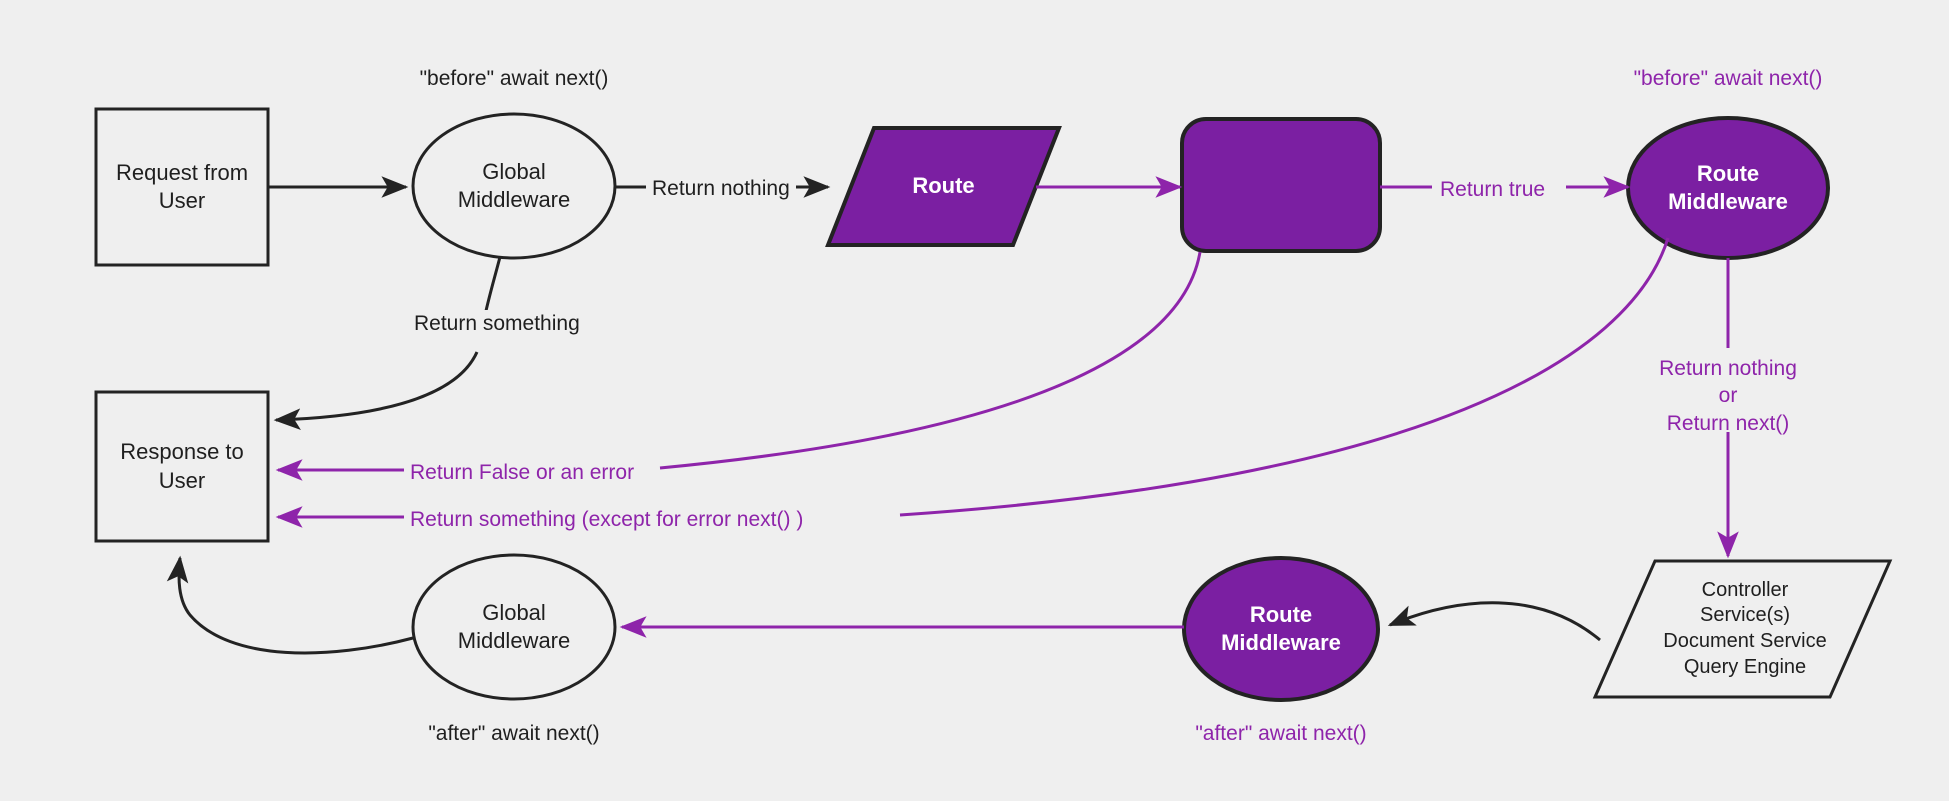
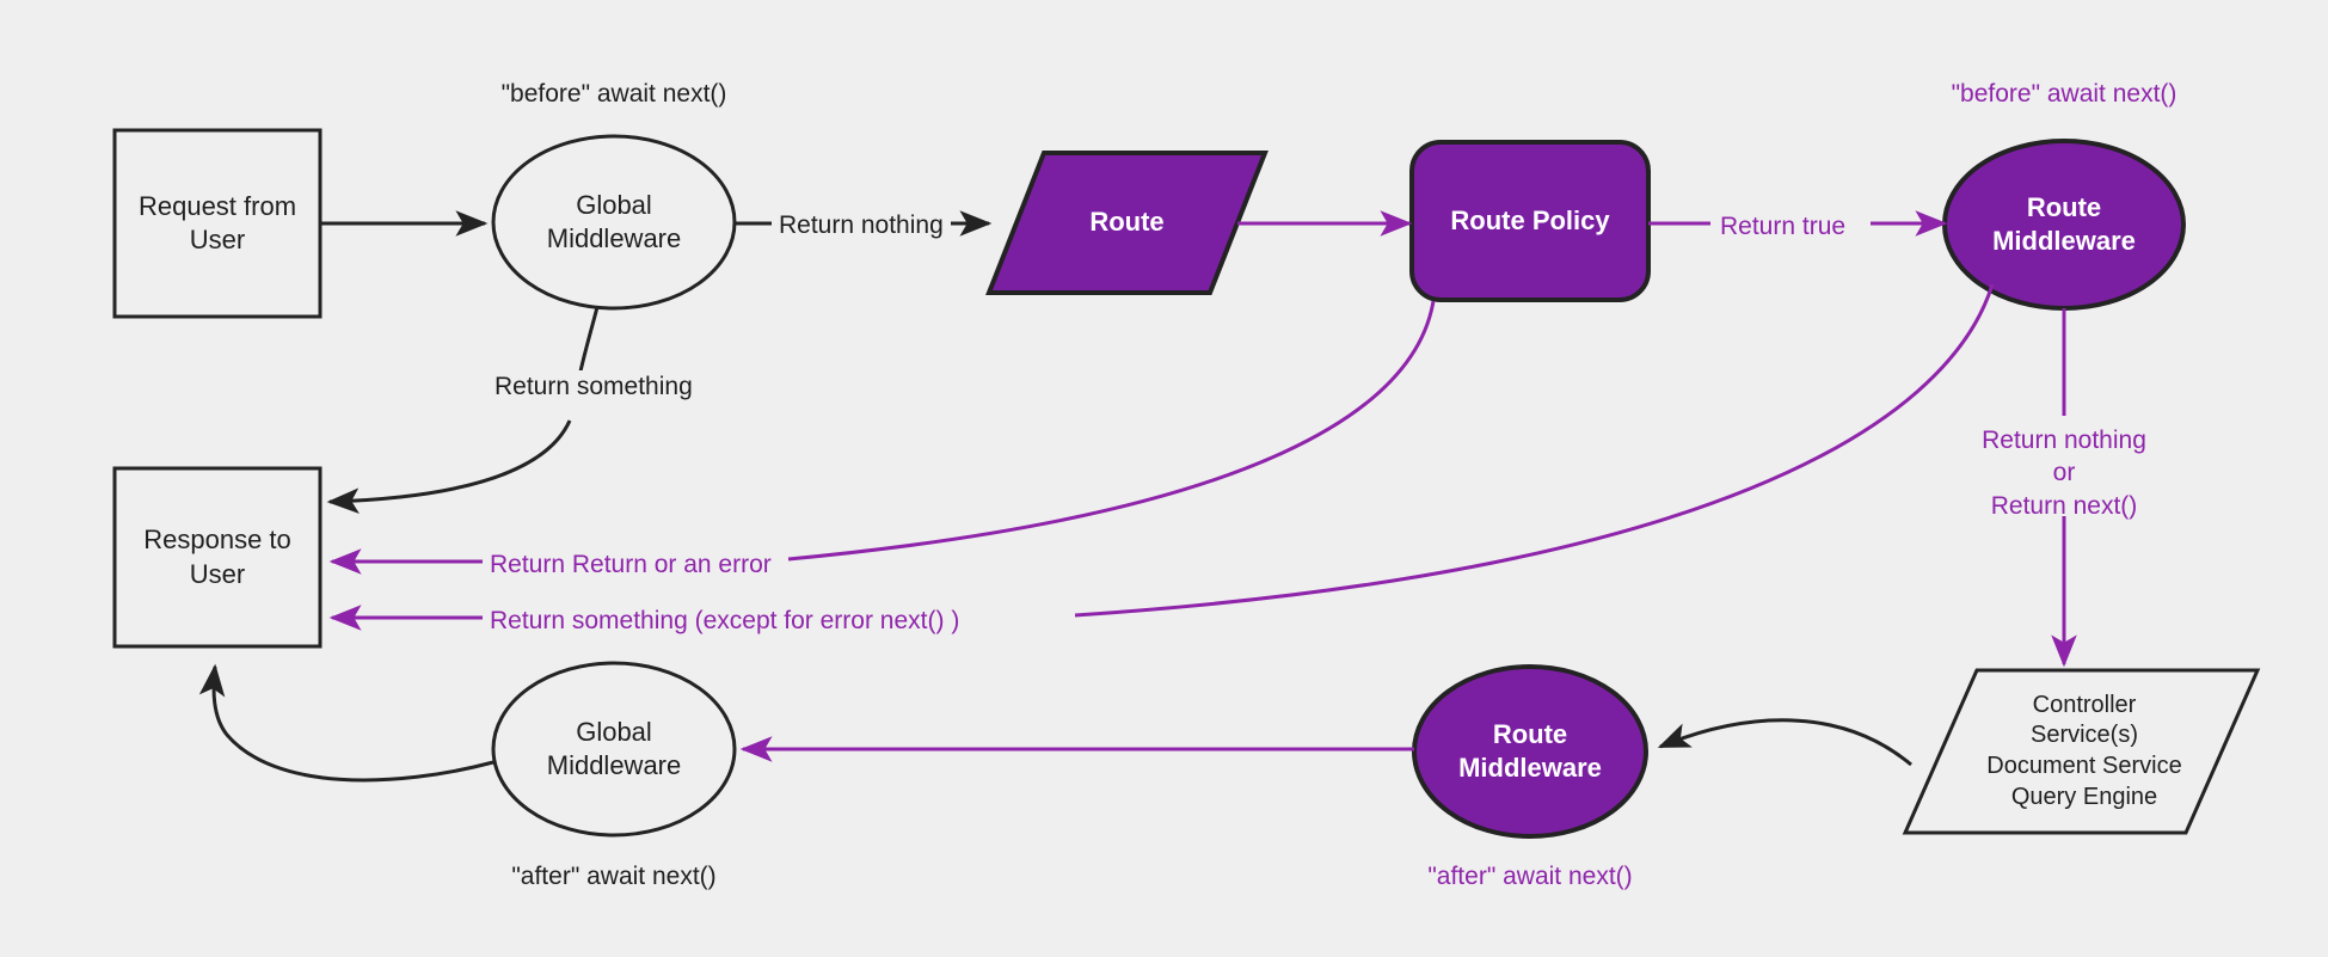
  Request from
  User
  Global
  Middleware
  Route
+ Route Policy
  Route
  Middleware
  Response to
  User
  Global
  Middleware
  Route
  Middleware
  Controller
  Service(s)
  Document Service
  Query Engine
  "before" await next()
  "before" await next()
  "after" await next()
  "after" await next()
  Return nothing
  Return something
  Return true
- Return False or an error
+ Return Return or an error
  Return something (except for error next() )
  Return nothing
  or
  Return next()
